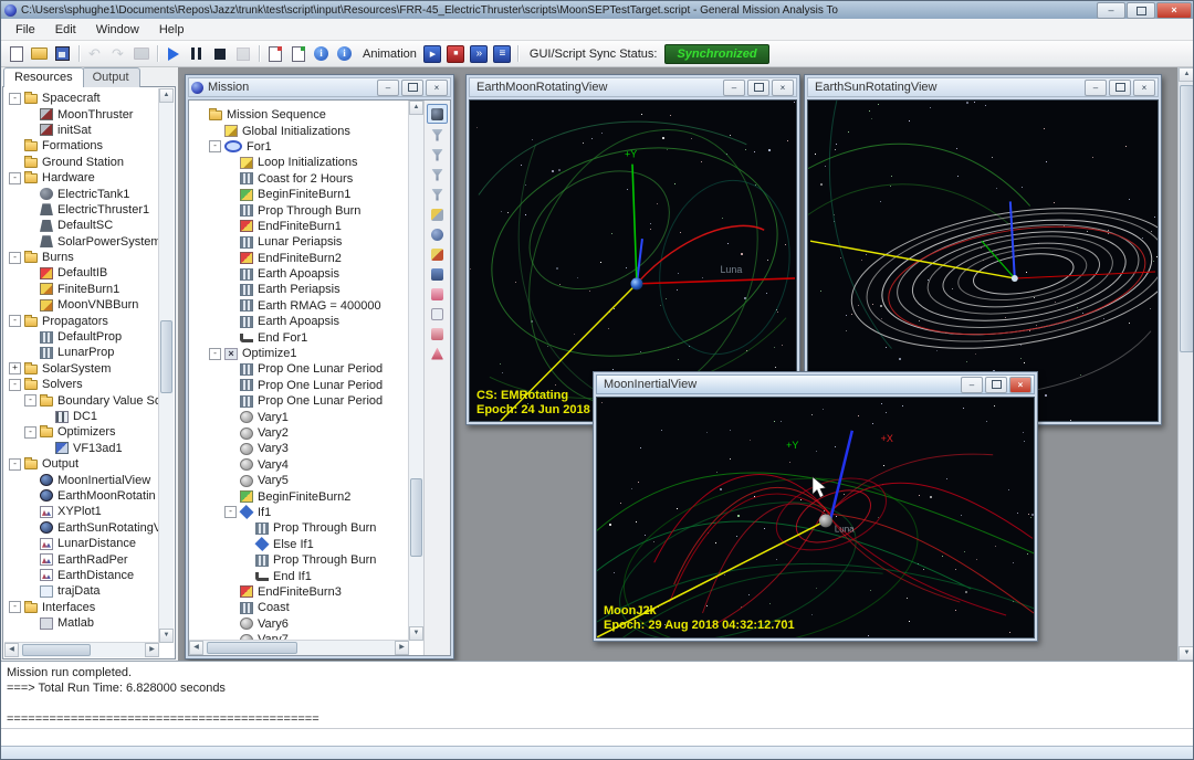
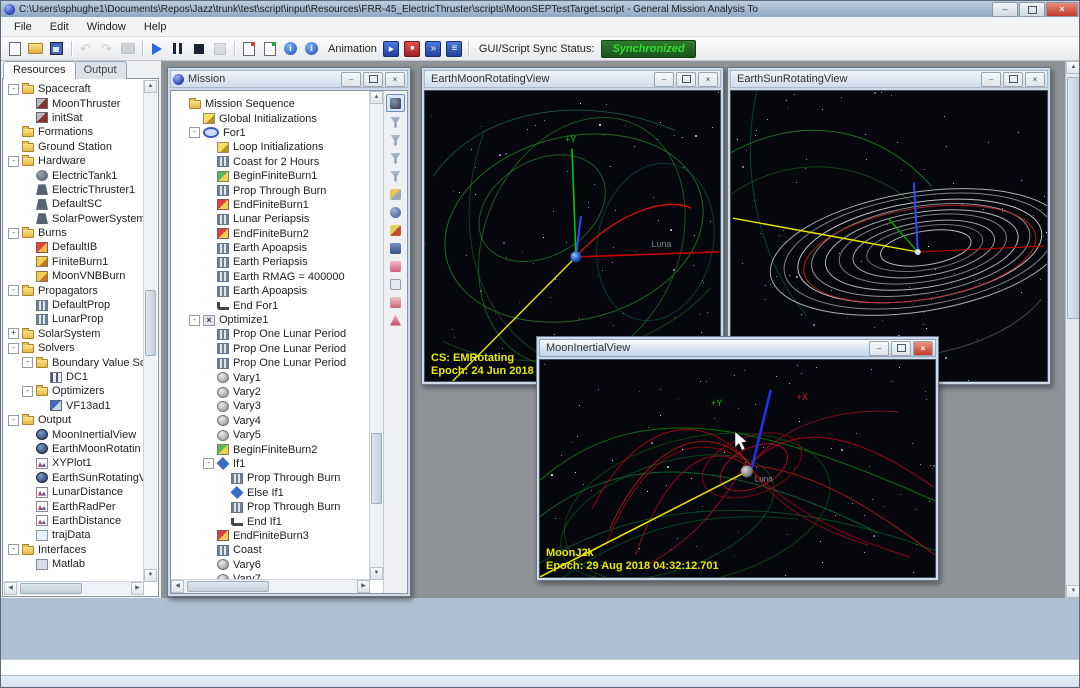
  C:\Users\sphughe1\Documents\Repos\Jazz\trunk\test\script\input\Resources\FRR-45_ElectricThruster\scripts\MoonSEPTestTarget.script - General Mission Analysis To
  –
  ×
  File
  Edit
  Window
  Help
  Animation
  GUI/Script Sync Status:
  Synchronized
  Resources
  Output
  -
  Spacecraft
  MoonThruster
  initSat
  Formations
  Ground Station
  -
  Hardware
  ElectricTank1
  ElectricThruster1
  DefaultSC
  SolarPowerSystem
  -
  Burns
  DefaultIB
  FiniteBurn1
  MoonVNBBurn
  -
  Propagators
  DefaultProp
  LunarProp
  +
  SolarSystem
  -
  Solvers
  -
  Boundary Value S
  DC1
  -
  Optimizers
  VF13ad1
  -
  Output
  MoonInertialView
  EarthMoonRotatin
  XYPlot1
  EarthSunRotating
  LunarDistance
  EarthRadPer
  EarthDistance
  trajData
  -
  Interfaces
  Matlab
  Mission
  –
  ×
  Mission Sequence
  Global Initializations
  -
  For1
  Loop Initializations
  Coast for 2 Hours
  BeginFiniteBurn1
  Prop Through Burn
  EndFiniteBurn1
  Lunar Periapsis
  EndFiniteBurn2
  Earth Apoapsis
  Earth Periapsis
  Earth RMAG = 400000
  Earth Apoapsis
  End For1
  -
  Optimize1
  Prop One Lunar Period
  Prop One Lunar Period
  Prop One Lunar Period
  Vary1
  Vary2
  Vary3
  Vary4
  Vary5
  BeginFiniteBurn2
  -
  If1
  Prop Through Burn
  Else If1
  Prop Through Burn
  End If1
  EndFiniteBurn3
  Coast
  Vary6
  EarthMoonRotatingView
  –
  ×
  +Y
  Luna
  CS: EMRotating
  Epoch: 24 Jun 2018
  EarthSunRotatingView
  –
  ×
  MoonInertialView
  –
  ×
  +Y
  +X
  Luna
  MoonJ2k
  Epoch: 29 Aug 2018 04:32:12.701
- Mission run completed.
- ===> Total Run Time: 6.828000 seconds
- ============================================
